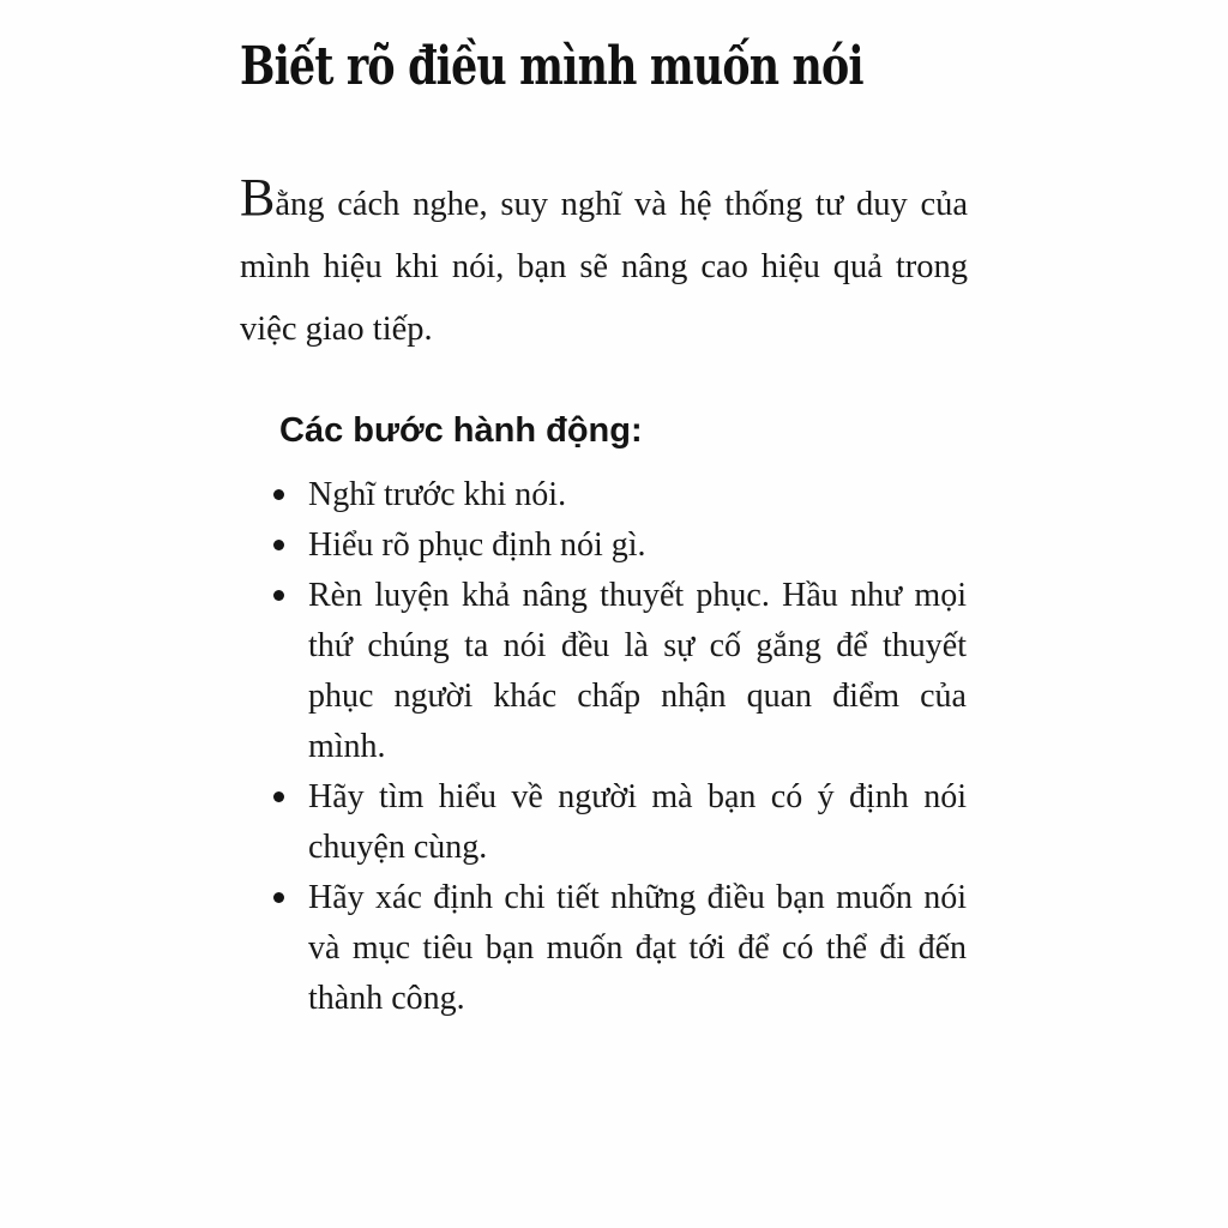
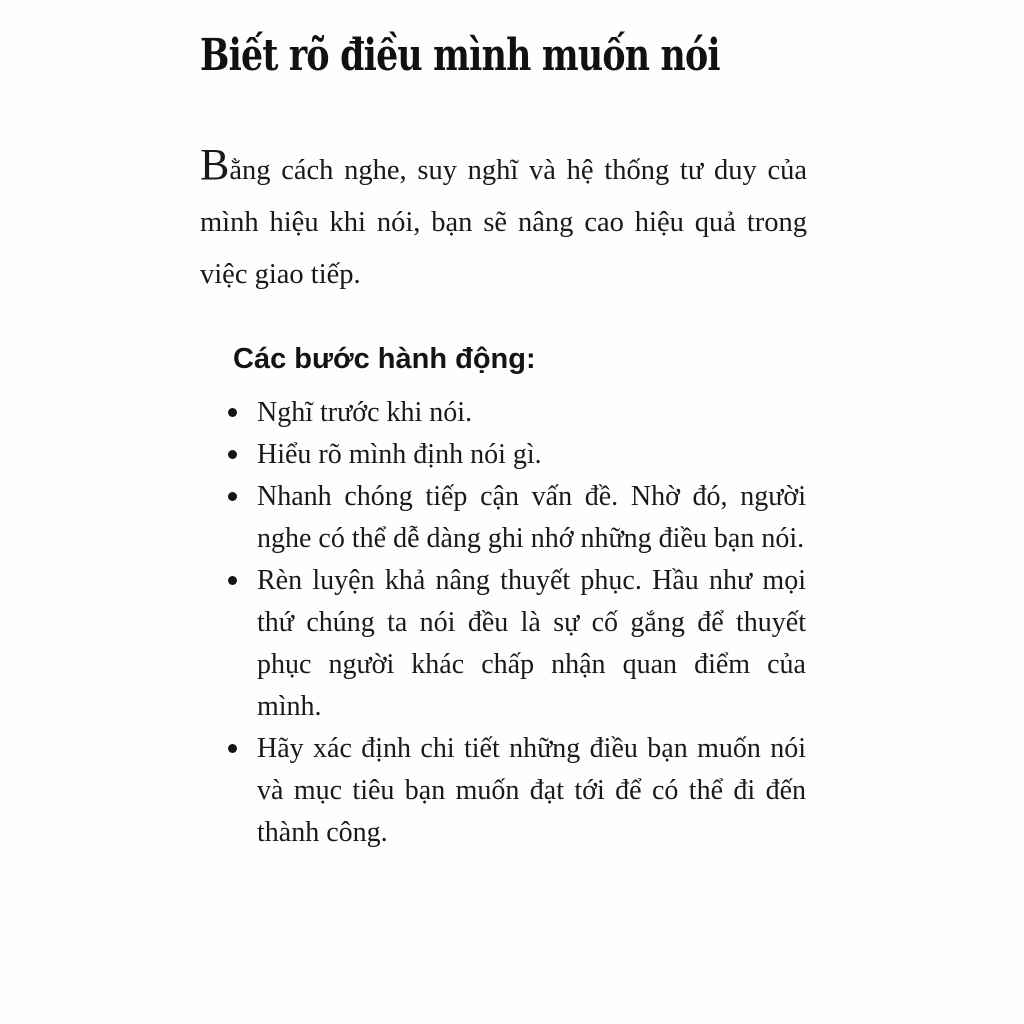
  Biết rõ điều mình muốn nói
  Bằng cách nghe, suy nghĩ và hệ thống tư duy của mình hiệu khi nói, bạn sẽ nâng cao hiệu quả trong việc giao tiếp.
  Các bước hành động:
  Nghĩ trước khi nói.
- Hiểu rõ phục định nói gì.
+ Hiểu rõ mình định nói gì.
+ Nhanh chóng tiếp cận vấn đề. Nhờ đó, người nghe có thể dễ dàng ghi nhớ những điều bạn nói.
  Rèn luyện khả nâng thuyết phục. Hầu như mọi thứ chúng ta nói đều là sự cố gắng để thuyết phục người khác chấp nhận quan điểm của mình.
- Hãy tìm hiểu về người mà bạn có ý định nói chuyện cùng.
  Hãy xác định chi tiết những điều bạn muốn nói và mục tiêu bạn muốn đạt tới để có thể đi đến thành công.
